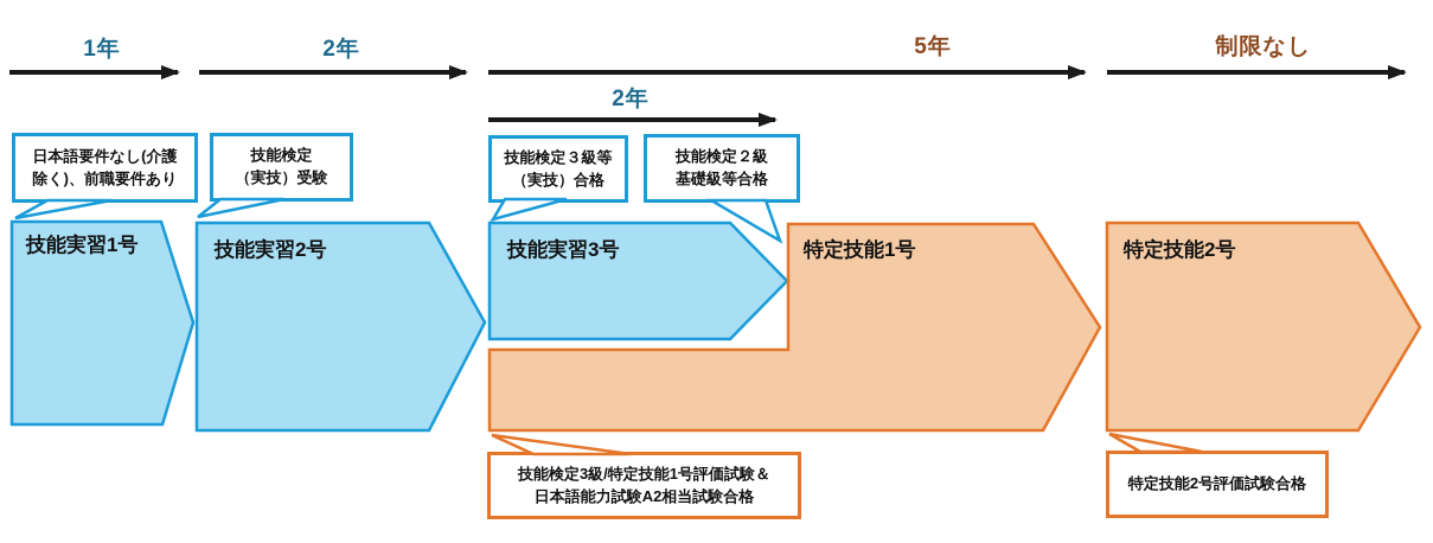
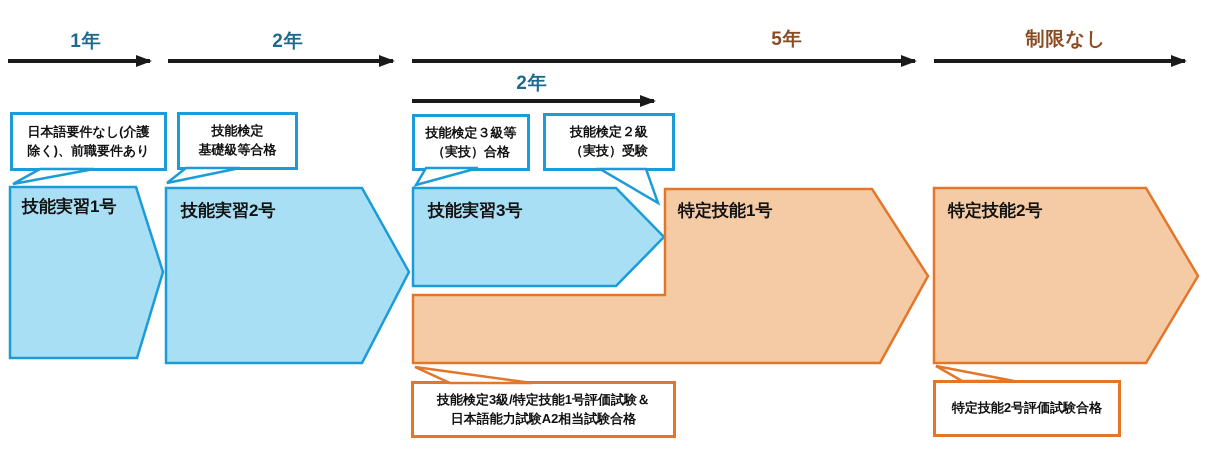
  1年
  2年
  5年
  制限なし
  2年
  技能実習1号
  技能実習2号
  技能実習3号
  特定技能1号
  特定技能2号
  日本語要件なし(介護
  除く)、前職要件あり
  技能検定
- （実技）受験
+ 基礎級等合格
  技能検定３級等
  （実技）合格
  技能検定２級
- 基礎級等合格
+ （実技）受験
  技能検定3級/特定技能1号評価試験＆
  日本語能力試験A2相当試験合格
  特定技能2号評価試験合格
